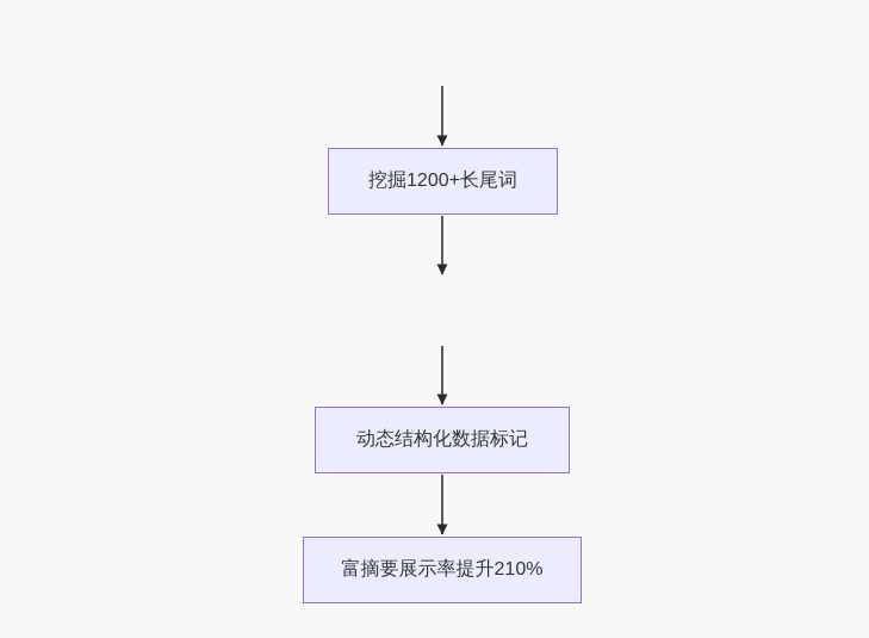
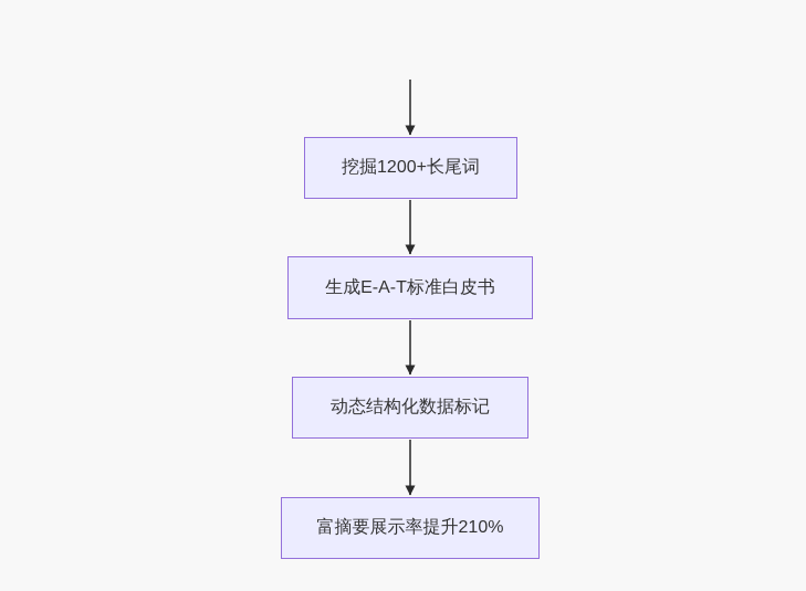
  挖掘1200+长尾词
+ 生成E-A-T标准白皮书
  动态结构化数据标记
  富摘要展示率提升210%
